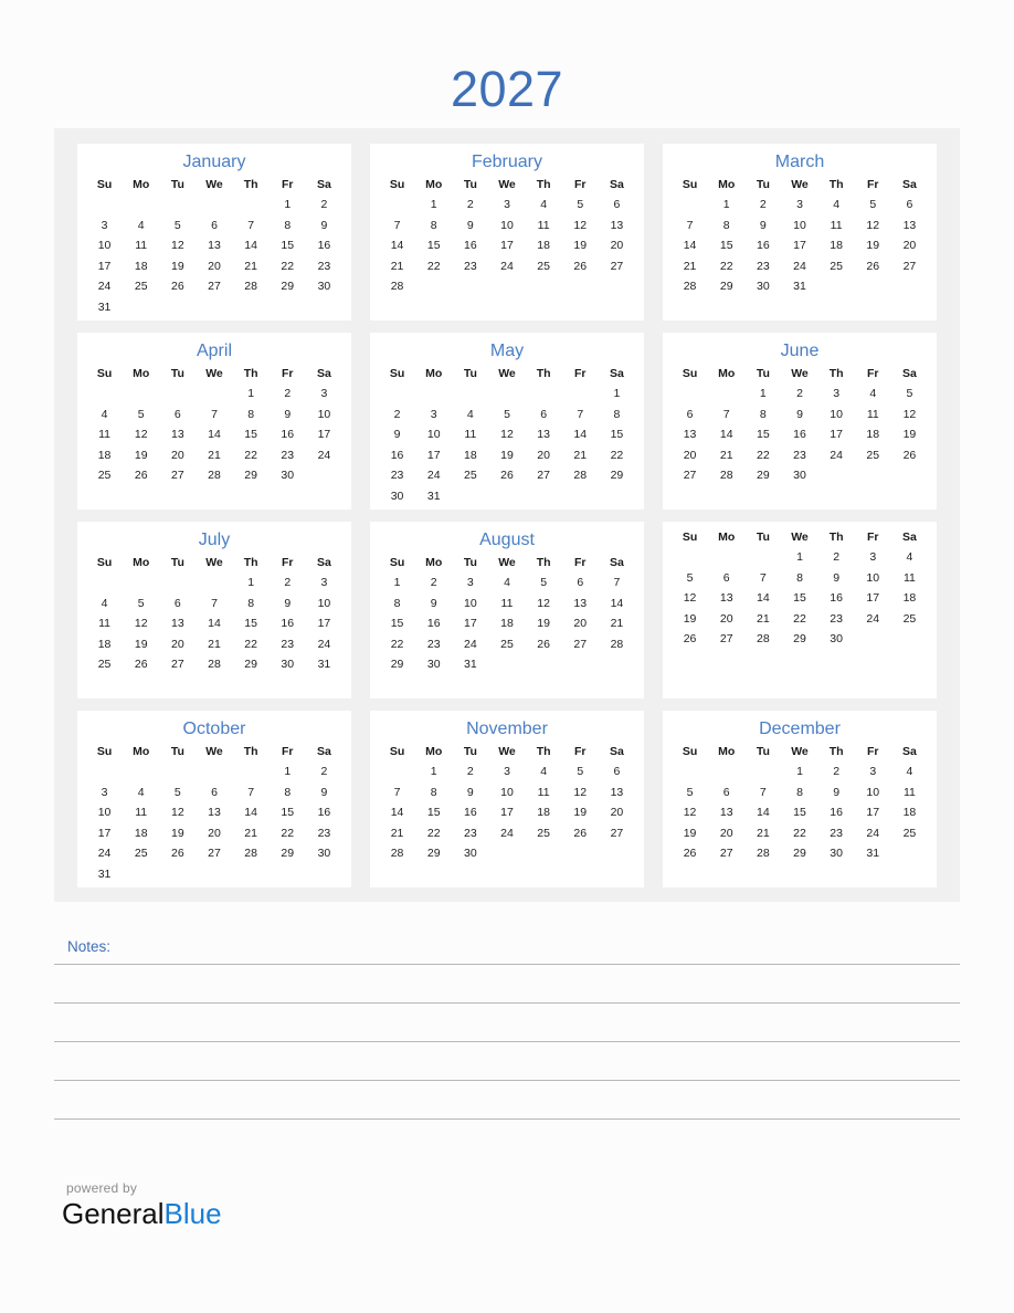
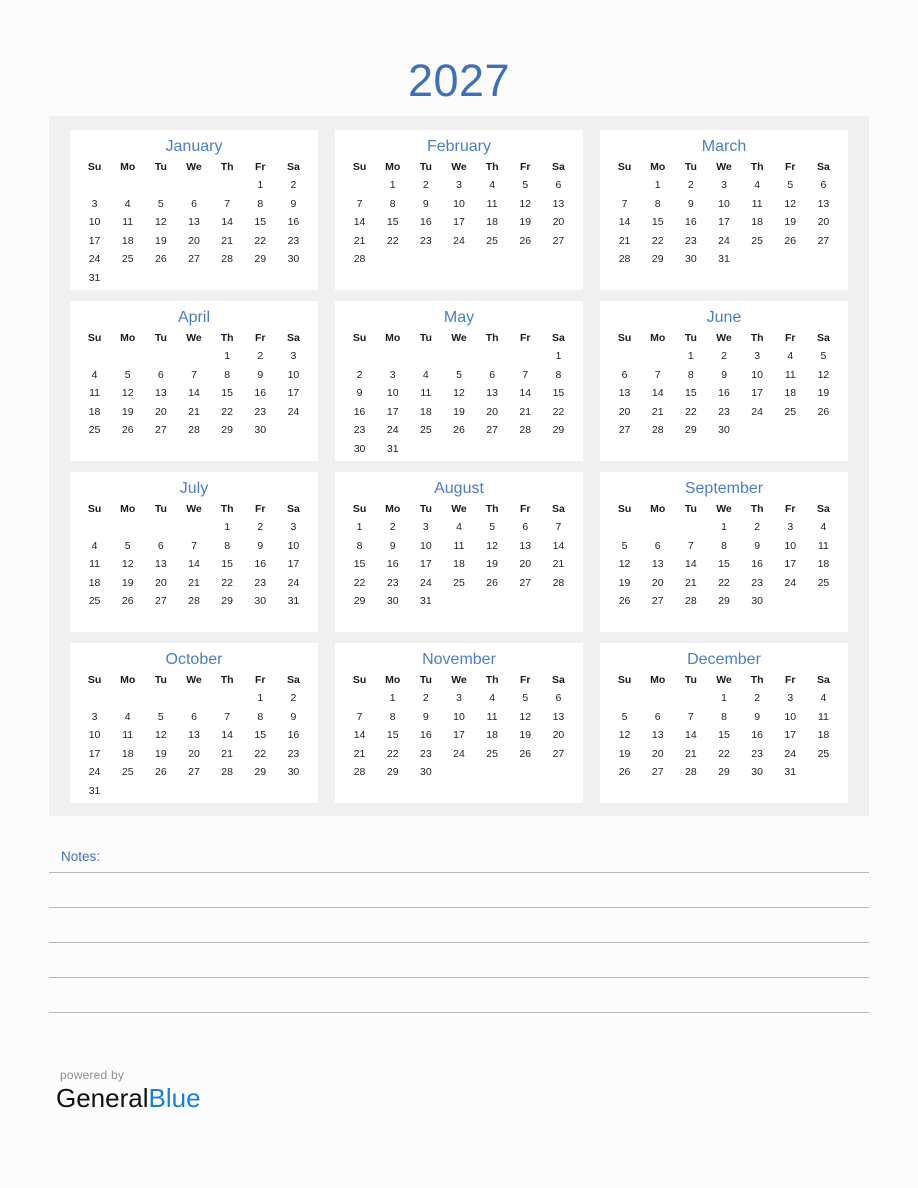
  2027
  January
  Su	Mo	Tu	We	Th	Fr	Sa
  					1	2
  3	4	5	6	7	8	9
  10	11	12	13	14	15	16
  17	18	19	20	21	22	23
  24	25	26	27	28	29	30
  31
  February
  Su	Mo	Tu	We	Th	Fr	Sa
  	1	2	3	4	5	6
  7	8	9	10	11	12	13
  14	15	16	17	18	19	20
  21	22	23	24	25	26	27
  28
  March
  Su	Mo	Tu	We	Th	Fr	Sa
  	1	2	3	4	5	6
  7	8	9	10	11	12	13
  14	15	16	17	18	19	20
  21	22	23	24	25	26	27
  28	29	30	31
  April
  Su	Mo	Tu	We	Th	Fr	Sa
  				1	2	3
  4	5	6	7	8	9	10
  11	12	13	14	15	16	17
  18	19	20	21	22	23	24
  25	26	27	28	29	30
  May
  Su	Mo	Tu	We	Th	Fr	Sa
  						1
  2	3	4	5	6	7	8
  9	10	11	12	13	14	15
  16	17	18	19	20	21	22
  23	24	25	26	27	28	29
  30	31
  June
  Su	Mo	Tu	We	Th	Fr	Sa
  		1	2	3	4	5
  6	7	8	9	10	11	12
  13	14	15	16	17	18	19
  20	21	22	23	24	25	26
  27	28	29	30
  July
  Su	Mo	Tu	We	Th	Fr	Sa
  				1	2	3
  4	5	6	7	8	9	10
  11	12	13	14	15	16	17
  18	19	20	21	22	23	24
  25	26	27	28	29	30	31
  August
  Su	Mo	Tu	We	Th	Fr	Sa
  1	2	3	4	5	6	7
  8	9	10	11	12	13	14
  15	16	17	18	19	20	21
  22	23	24	25	26	27	28
  29	30	31
+ September
  Su	Mo	Tu	We	Th	Fr	Sa
  			1	2	3	4
  5	6	7	8	9	10	11
  12	13	14	15	16	17	18
  19	20	21	22	23	24	25
  26	27	28	29	30
  October
  Su	Mo	Tu	We	Th	Fr	Sa
  					1	2
  3	4	5	6	7	8	9
  10	11	12	13	14	15	16
  17	18	19	20	21	22	23
  24	25	26	27	28	29	30
  31
  November
  Su	Mo	Tu	We	Th	Fr	Sa
  	1	2	3	4	5	6
  7	8	9	10	11	12	13
  14	15	16	17	18	19	20
  21	22	23	24	25	26	27
  28	29	30
  December
  Su	Mo	Tu	We	Th	Fr	Sa
  			1	2	3	4
  5	6	7	8	9	10	11
  12	13	14	15	16	17	18
  19	20	21	22	23	24	25
  26	27	28	29	30	31
  Notes:
  powered by
  GeneralBlue
